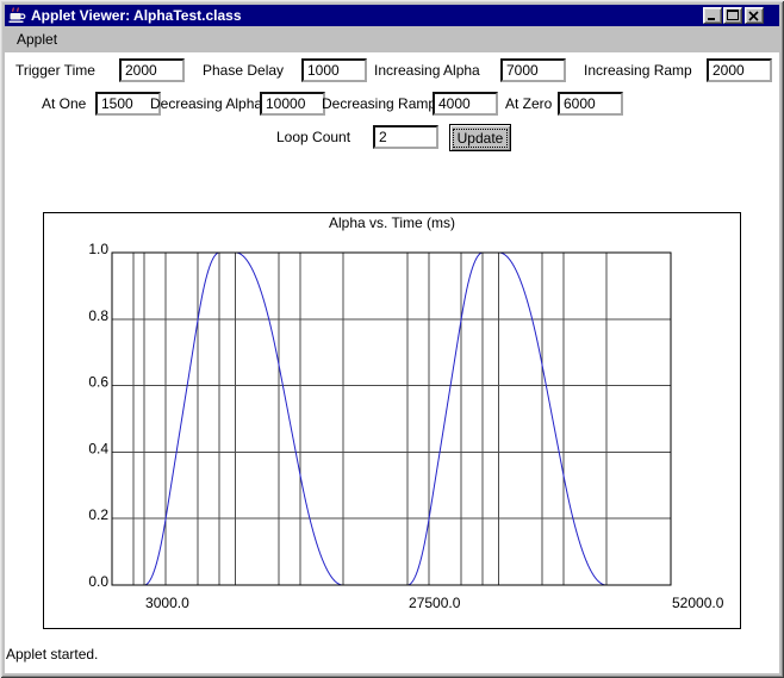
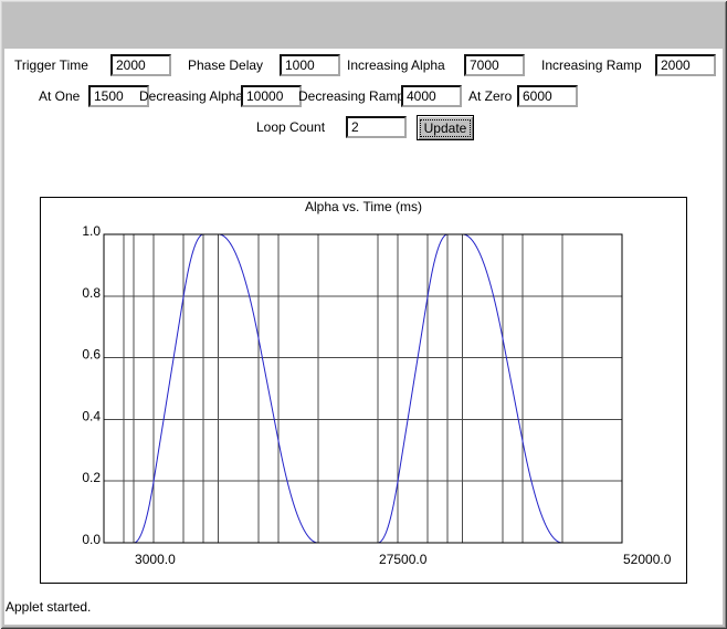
- Applet Viewer: AlphaTest.class
- Applet
  Trigger Time
  2000
  Phase Delay
  1000
  Increasing Alpha
  7000
  Increasing Ramp
  2000
  At One
  1500
  Decreasing Alpha
  10000
  Decreasing Ram
  4000
  At Zero
  6000
  Loop Count
  2
  Update
  Alpha vs. Time (ms)
  1.0
  0.8
  0.6
  0.4
  0.2
  0.0
  3000.0
  27500.0
  52000.0
  Applet started.
